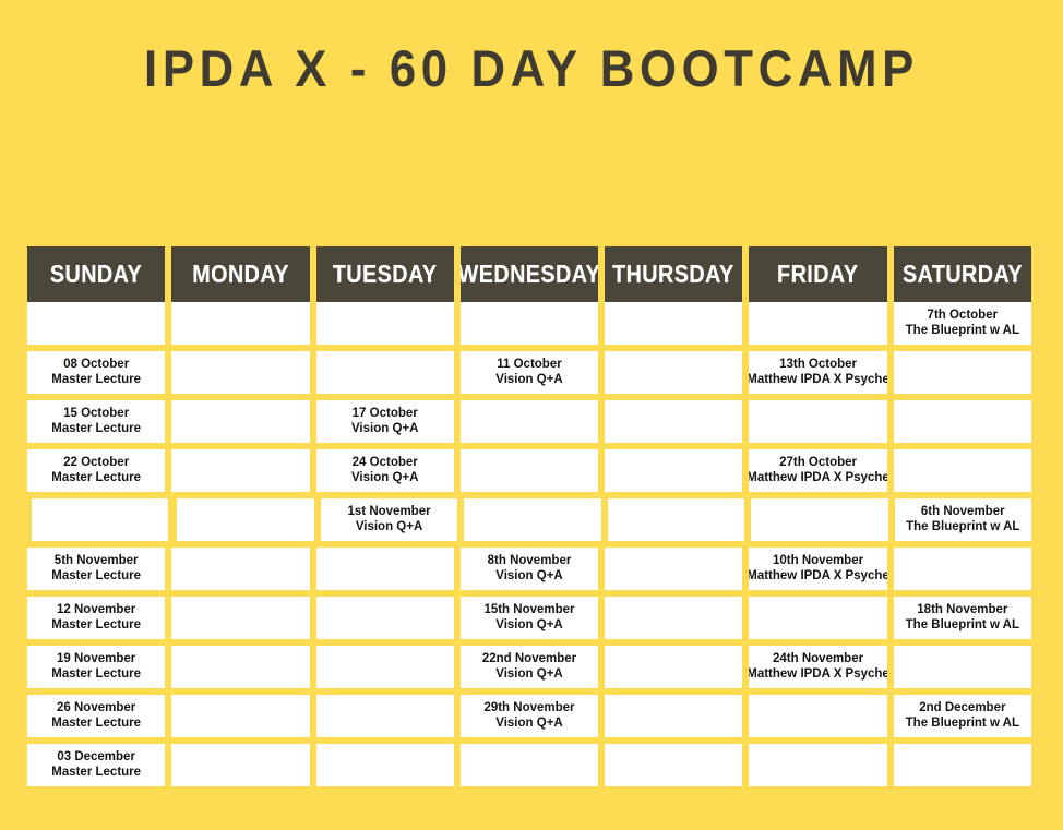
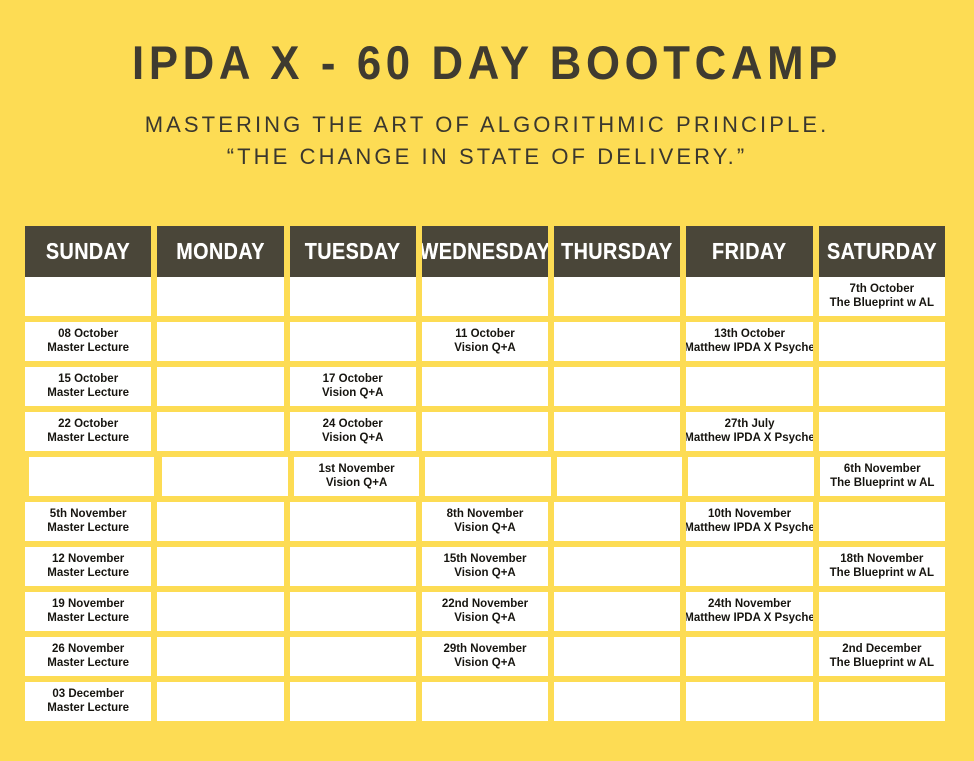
  IPDA X - 60 DAY BOOTCAMP
+ MASTERING THE ART OF ALGORITHMIC PRINCIPLE.
+ “THE CHANGE IN STATE OF DELIVERY.”
  SUNDAY
  MONDAY
  TUESDAY
  WEDNESDAY
  THURSDAY
  FRIDAY
  SATURDAY
  7th October
  The Blueprint w AL
  08 October
  Master Lecture
  11 October
  Vision Q+A
  13th October
  Matthew IPDA X Psyche
  15 October
  Master Lecture
  17 October
  Vision Q+A
  22 October
  Master Lecture
  24 October
  Vision Q+A
- 27th October
+ 27th July
  Matthew IPDA X Psyche
  1st November
  Vision Q+A
  6th November
  The Blueprint w AL
  5th November
  Master Lecture
  8th November
  Vision Q+A
  10th November
  Matthew IPDA X Psyche
  12 November
  Master Lecture
  15th November
  Vision Q+A
  18th November
  The Blueprint w AL
  19 November
  Master Lecture
  22nd November
  Vision Q+A
  24th November
  Matthew IPDA X Psyche
  26 November
  Master Lecture
  29th November
  Vision Q+A
  2nd December
  The Blueprint w AL
  03 December
  Master Lecture
